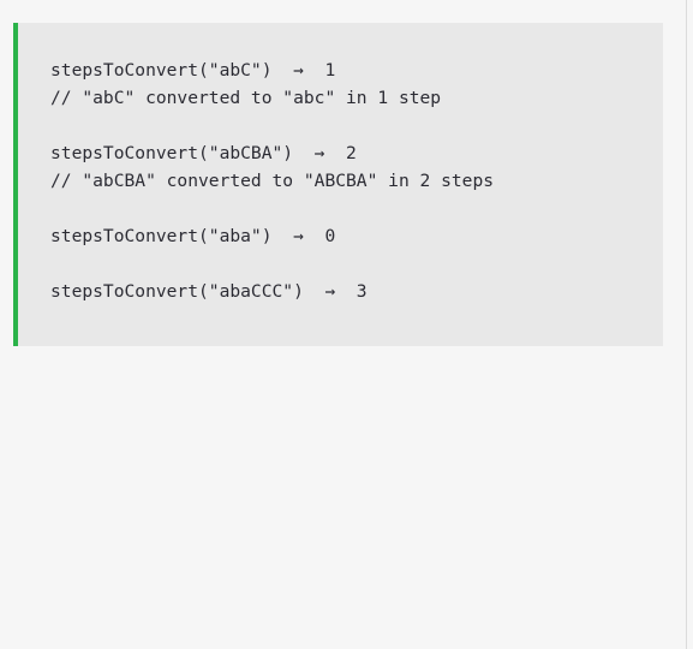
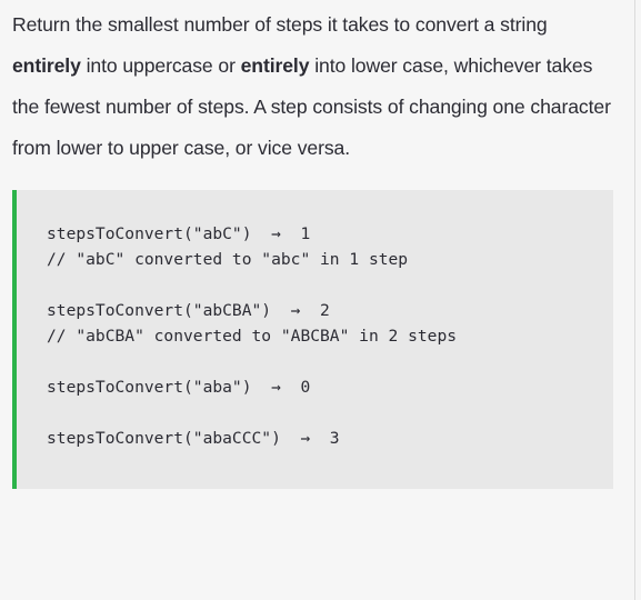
+ Return the smallest number of steps it takes to convert a string entirely into uppercase or entirely into lower case, whichever takes the fewest number of steps. A step consists of changing one character from lower to upper case, or vice versa.
  stepsToConvert("abC") → 1
  // "abC" converted to "abc" in 1 step
  stepsToConvert("abCBA") → 2
  // "abCBA" converted to "ABCBA" in 2 steps
  stepsToConvert("aba") → 0
  stepsToConvert("abaCCC") → 3
